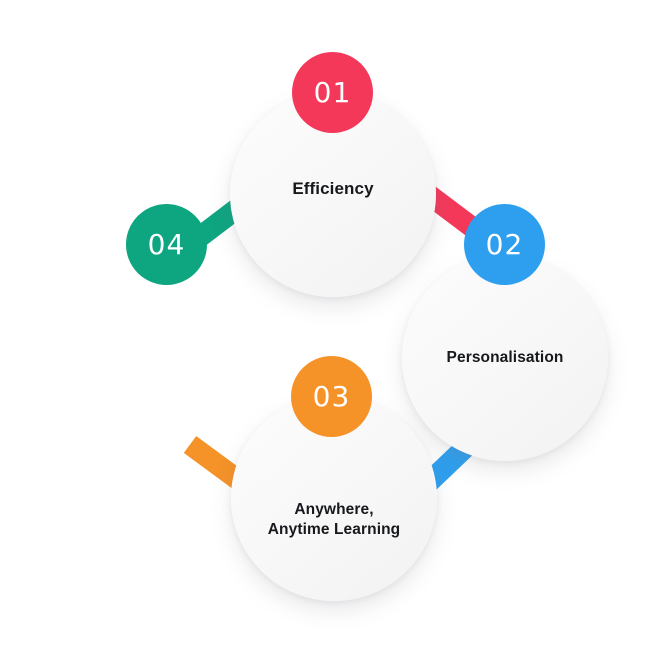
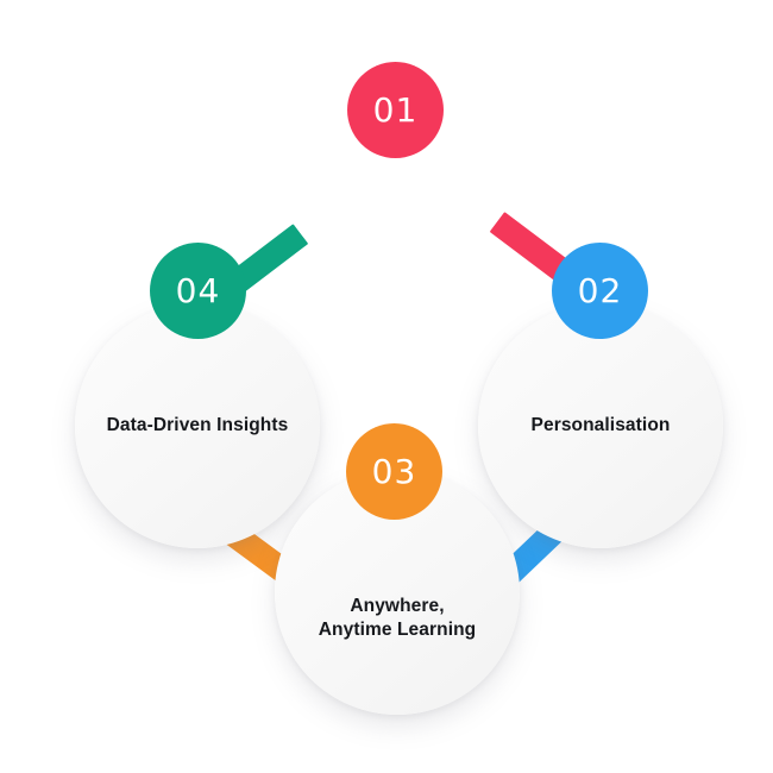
+ Data-Driven Insights
  Personalisation
  Anywhere,
  Anytime Learning
- Efficiency
  04
  01
  02
  03
